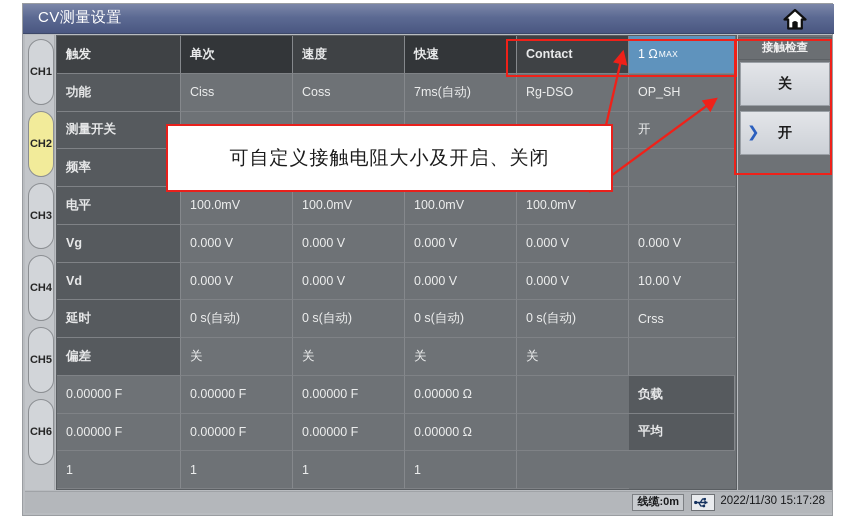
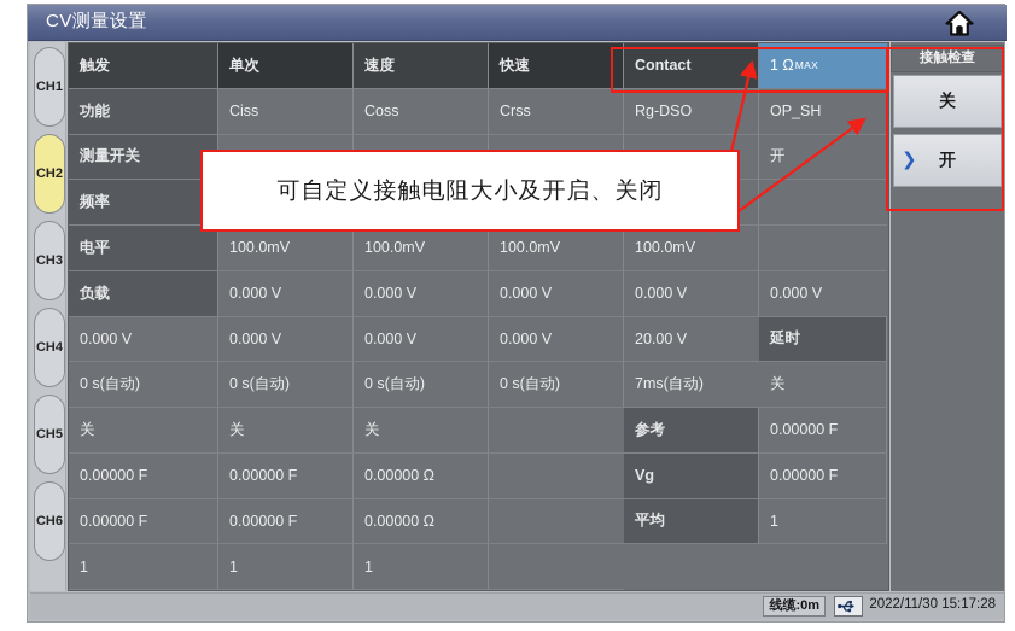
  CV测量设置
  CH1
  CH2
  CH3
  CH4
  CH5
  CH6
  触发
  单次
  速度
  快速
  Contact
  1 Ω
  MAX
  功能
  Ciss
  Coss
- 7ms(自动)
+ Crss
  Rg-DSO
  OP_SH
  测量开关
  开
  频率
  电平
  100.0mV
  100.0mV
  100.0mV
  100.0mV
- Vg
+ 负载
  0.000 V
  0.000 V
  0.000 V
  0.000 V
  0.000 V
- Vd
  0.000 V
  0.000 V
  0.000 V
  0.000 V
- 10.00 V
+ 20.00 V
  延时
  0 s(自动)
  0 s(自动)
  0 s(自动)
  0 s(自动)
- Crss
+ 7ms(自动)
- 偏差
  关
  关
  关
  关
+ 参考
  0.00000 F
  0.00000 F
  0.00000 F
  0.00000 Ω
- 负载
+ Vg
  0.00000 F
  0.00000 F
  0.00000 F
  0.00000 Ω
  平均
  1
  1
  1
  1
  接触检查
  关
  ❯
  开
  线缆:0m
  2022/11/30 15:17:28
  可自定义接触电阻大小及开启、关闭
